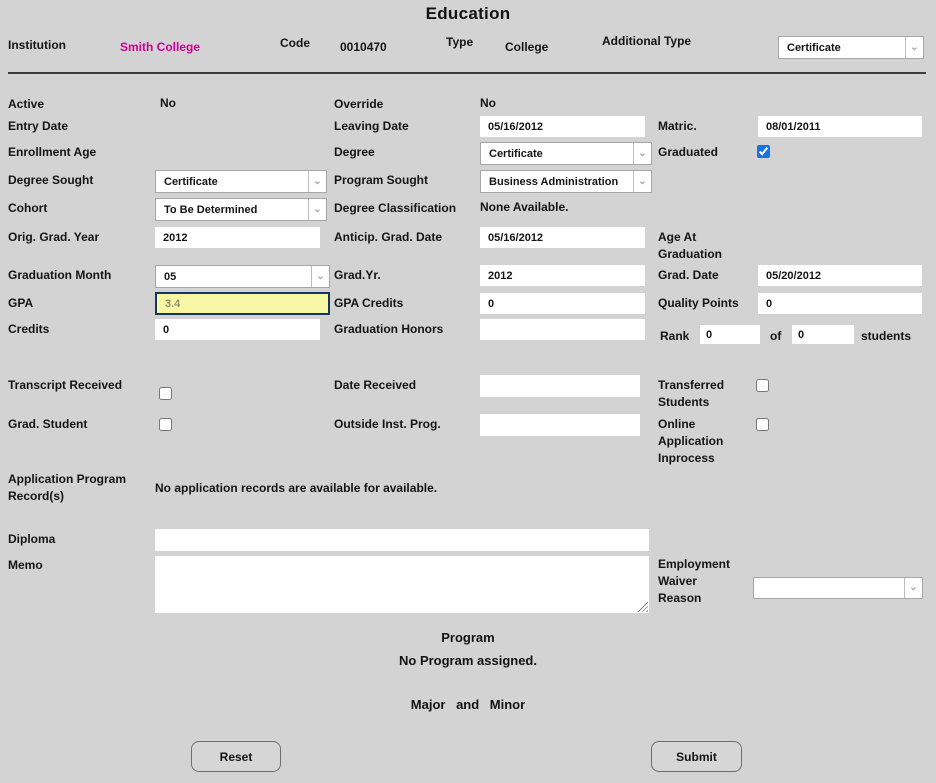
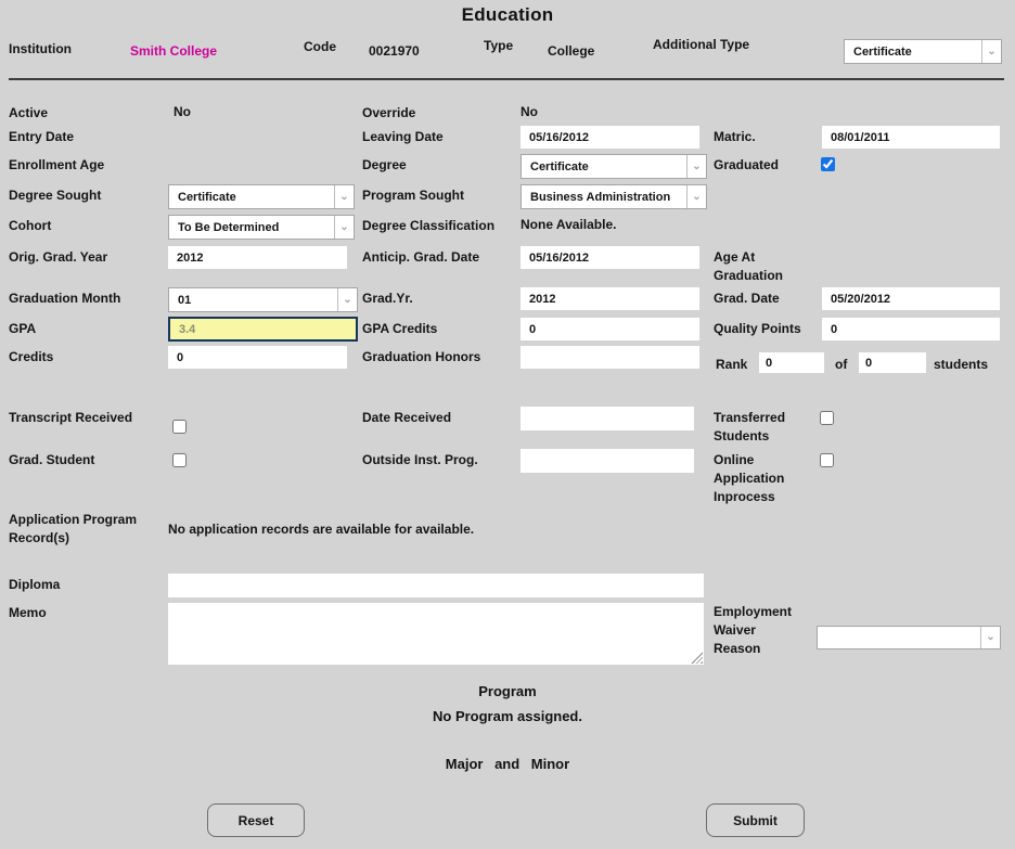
  Education
  Institution
  Smith College
  Code
- 0010470
+ 0021970
  Type
  College
  Additional Type
  Certificate
  ⌄
  Active
  No
  Override
  No
  Entry Date
  Leaving Date
  05/16/2012
  Matric.
  08/01/2011
  Enrollment Age
  Degree
  Certificate
  ⌄
  Graduated
  Degree Sought
  Certificate
  ⌄
  Program Sought
  Business Administration
  ⌄
  Cohort
  To Be Determined
  ⌄
  Degree Classification
  None Available.
  Orig. Grad. Year
  2012
  Anticip. Grad. Date
  05/16/2012
  Age At Graduation
  Graduation Month
- 05
+ 01
  ⌄
  Grad.Yr.
  2012
  Grad. Date
  05/20/2012
  GPA
  3.4
  GPA Credits
  0
  Quality Points
  0
  Credits
  0
  Graduation Honors
  Rank
  0
  of
  0
  students
  Transcript Received
  Date Received
  Transferred Students
  Grad. Student
  Outside Inst. Prog.
  Online Application Inprocess
  Application Program Record(s)
  No application records are available for available.
  Diploma
  Memo
  Employment Waiver Reason
  ⌄
  Program
  No Program assigned.
  Major and Minor
  Reset
  Submit
